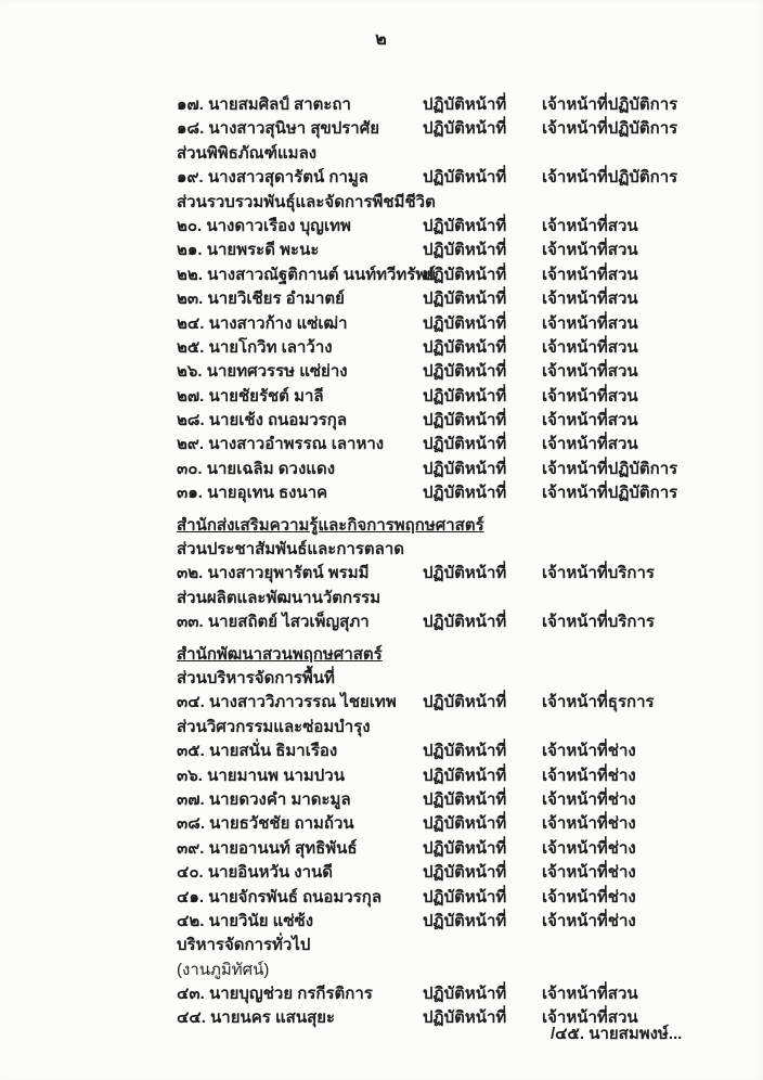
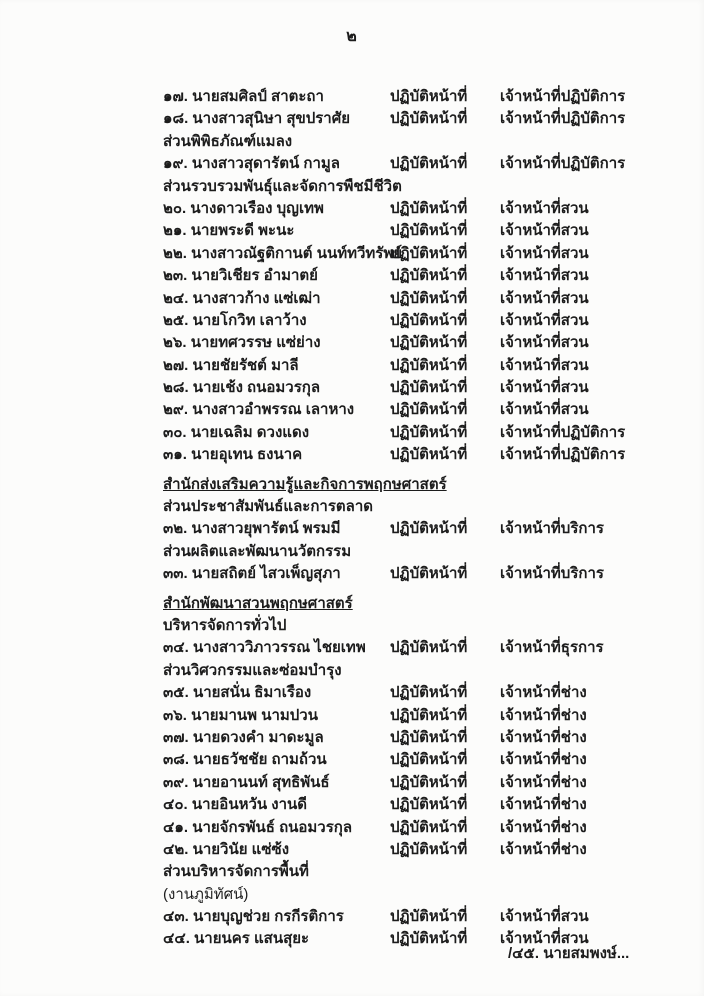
  ๒
  ๑๗. นายสมศิลป์ สาตะถา
  ปฏิบัติหน้าที่
  เจ้าหน้าที่ปฏิบัติการ
  ๑๘. นางสาวสุนิษา สุขปราศัย
  ปฏิบัติหน้าที่
  เจ้าหน้าที่ปฏิบัติการ
  ส่วนพิพิธภัณฑ์แมลง
  ๑๙. นางสาวสุดารัตน์ กามูล
  ปฏิบัติหน้าที่
  เจ้าหน้าที่ปฏิบัติการ
  ส่วนรวบรวมพันธุ์และจัดการพืชมีชีวิต
  ๒๐. นางดาวเรือง บุญเทพ
  ปฏิบัติหน้าที่
  เจ้าหน้าที่สวน
  ๒๑. นายพระดี พะนะ
  ปฏิบัติหน้าที่
  เจ้าหน้าที่สวน
  ๒๒. นางสาวณัฐติกานต์ นนท์ทวีทรัพ
  ปฏิบัติหน้าที่
  เจ้าหน้าที่สวน
  ๒๓. นายวิเชียร อำมาตย์
  ปฏิบัติหน้าที่
  เจ้าหน้าที่สวน
  ๒๔. นางสาวก้าง แซ่เฒ่า
  ปฏิบัติหน้าที่
  เจ้าหน้าที่สวน
  ๒๕. นายโกวิท เลาว้าง
  ปฏิบัติหน้าที่
  เจ้าหน้าที่สวน
  ๒๖. นายทศวรรษ แซ่ย่าง
  ปฏิบัติหน้าที่
  เจ้าหน้าที่สวน
  ๒๗. นายชัยรัชต์ มาลี
  ปฏิบัติหน้าที่
  เจ้าหน้าที่สวน
  ๒๘. นายเช้ง ถนอมวรกุล
  ปฏิบัติหน้าที่
  เจ้าหน้าที่สวน
  ๒๙. นางสาวอำพรรณ เลาหาง
  ปฏิบัติหน้าที่
  เจ้าหน้าที่สวน
  ๓๐. นายเฉลิม ดวงแดง
  ปฏิบัติหน้าที่
  เจ้าหน้าที่ปฏิบัติการ
  ๓๑. นายอุเทน ธงนาค
  ปฏิบัติหน้าที่
  เจ้าหน้าที่ปฏิบัติการ
  สำนักส่งเสริมความรู้และกิจการพฤกษศาสตร์
  ส่วนประชาสัมพันธ์และการตลาด
  ๓๒. นางสาวยุพารัตน์ พรมมี
  ปฏิบัติหน้าที่
  เจ้าหน้าที่บริการ
  ส่วนผลิตและพัฒนานวัตกรรม
  ๓๓. นายสถิตย์ ไสวเพ็ญสุภา
  ปฏิบัติหน้าที่
  เจ้าหน้าที่บริการ
  สำนักพัฒนาสวนพฤกษศาสตร์
- ส่วนบริหารจัดการพื้นที่
+ บริหารจัดการทั่วไป
  ๓๔. นางสาววิภาวรรณ ไชยเทพ
  ปฏิบัติหน้าที่
  เจ้าหน้าที่ธุรการ
  ส่วนวิศวกรรมและซ่อมบำรุง
  ๓๕. นายสนั่น ธิมาเรือง
  ปฏิบัติหน้าที่
  เจ้าหน้าที่ช่าง
  ๓๖. นายมานพ นามปวน
  ปฏิบัติหน้าที่
  เจ้าหน้าที่ช่าง
  ๓๗. นายดวงคำ มาดะมูล
  ปฏิบัติหน้าที่
  เจ้าหน้าที่ช่าง
  ๓๘. นายธวัชชัย ถามถ้วน
  ปฏิบัติหน้าที่
  เจ้าหน้าที่ช่าง
  ๓๙. นายอานนท์ สุทธิพันธ์
  ปฏิบัติหน้าที่
  เจ้าหน้าที่ช่าง
  ๔๐. นายอินหวัน งานดี
  ปฏิบัติหน้าที่
  เจ้าหน้าที่ช่าง
  ๔๑. นายจักรพันธ์ ถนอมวรกุล
  ปฏิบัติหน้าที่
  เจ้าหน้าที่ช่าง
  ๔๒. นายวินัย แซ่ซ้ง
  ปฏิบัติหน้าที่
  เจ้าหน้าที่ช่าง
- บริหารจัดการทั่วไป
+ ส่วนบริหารจัดการพื้นที่
  (งานภูมิทัศน์)
  ๔๓. นายบุญช่วย กรกีรติการ
  ปฏิบัติหน้าที่
  เจ้าหน้าที่สวน
  ๔๔. นายนคร แสนสุยะ
  ปฏิบัติหน้าที่
  เจ้าหน้าที่สวน
  /๔๕. นายสมพงษ์...
